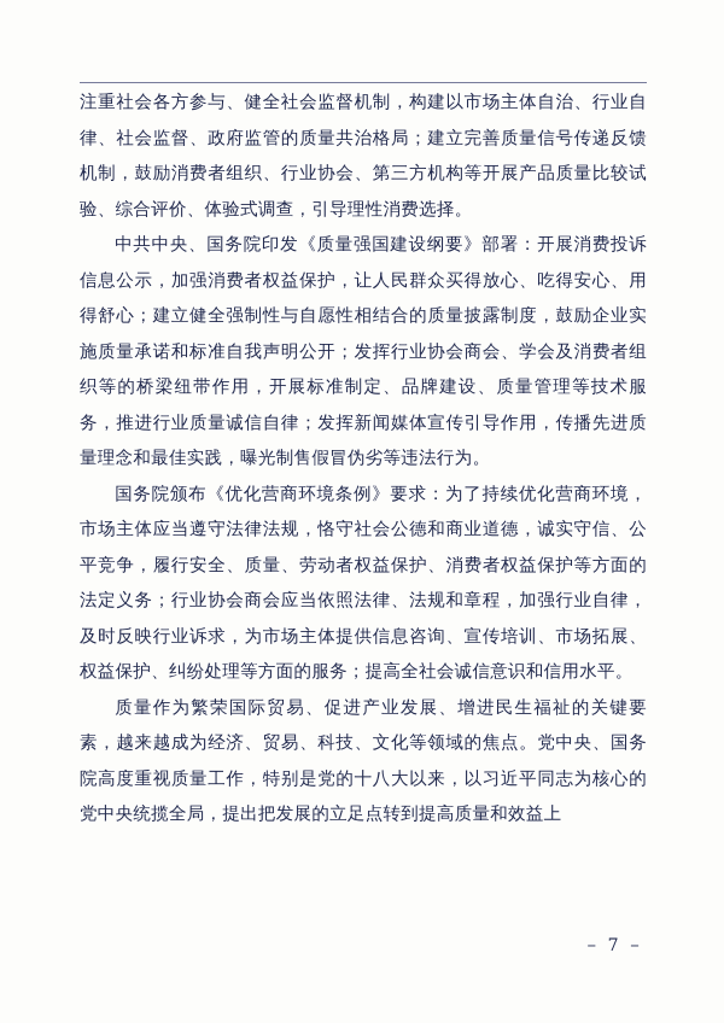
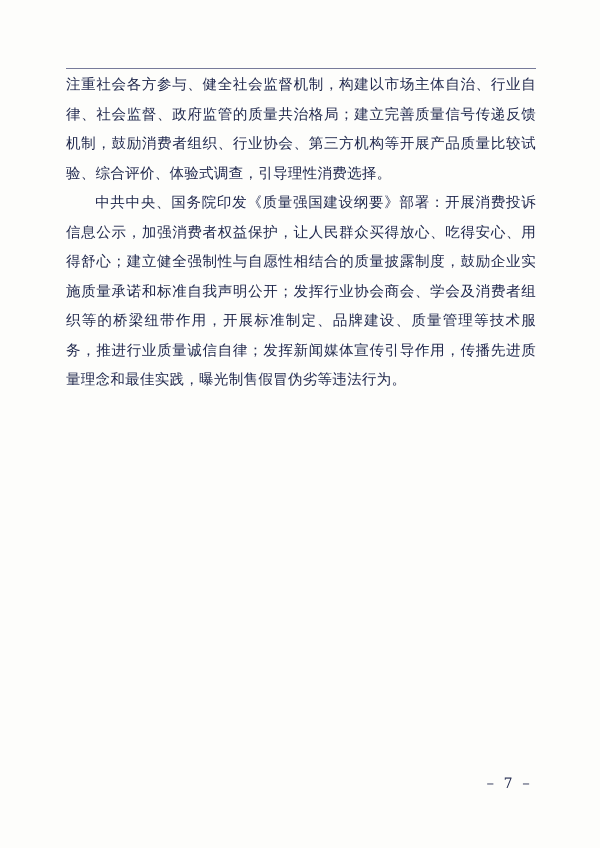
  注重社会各方参与、健全社会监督机制，构建以市场主体自治、行业自律、社会监督、政府监管的质量共治格局；建立完善质量信号传递反馈机制，鼓励消费者组织、行业协会、第三方机构等开展产品质量比较试验、综合评价、体验式调查，引导理性消费选择。
  中共中央、国务院印发《质量强国建设纲要》部署：开展消费投诉信息公示，加强消费者权益保护，让人民群众买得放心、吃得安心、用得舒心；建立健全强制性与自愿性相结合的质量披露制度，鼓励企业实施质量承诺和标准自我声明公开；发挥行业协会商会、学会及消费者组织等的桥梁纽带作用，开展标准制定、品牌建设、质量管理等技术服务，推进行业质量诚信自律；发挥新闻媒体宣传引导作用，传播先进质量理念和最佳实践，曝光制售假冒伪劣等违法行为。
- 国务院颁布《优化营商环境条例》要求：为了持续优化营商环境，市场主体应当遵守法律法规，恪守社会公德和商业道德，诚实守信、公平竞争，履行安全、质量、劳动者权益保护、消费者权益保护等方面的法定义务；行业协会商会应当依照法律、法规和章程，加强行业自律，及时反映行业诉求，为市场主体提供信息咨询、宣传培训、市场拓展、权益保护、纠纷处理等方面的服务；提高全社会诚信意识和信用水平。
- 质量作为繁荣国际贸易、促进产业发展、增进民生福祉的关键要素，越来越成为经济、贸易、科技、文化等领域的焦点。党中央、国务院高度重视质量工作，特别是党的十八大以来，以习近平同志为核心的党中央统揽全局，提出把发展的立足点转到提高质量和效益上
  － 7 －
